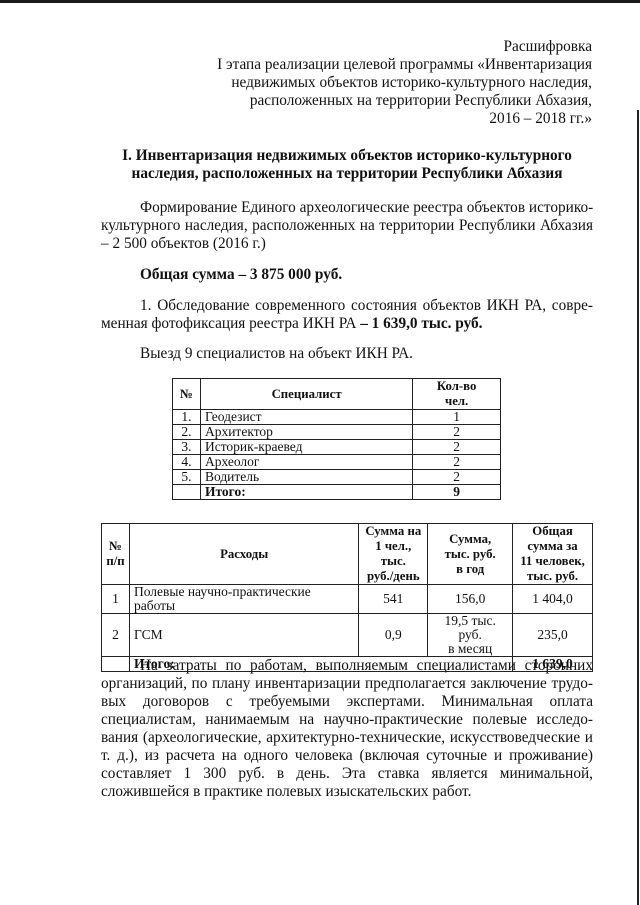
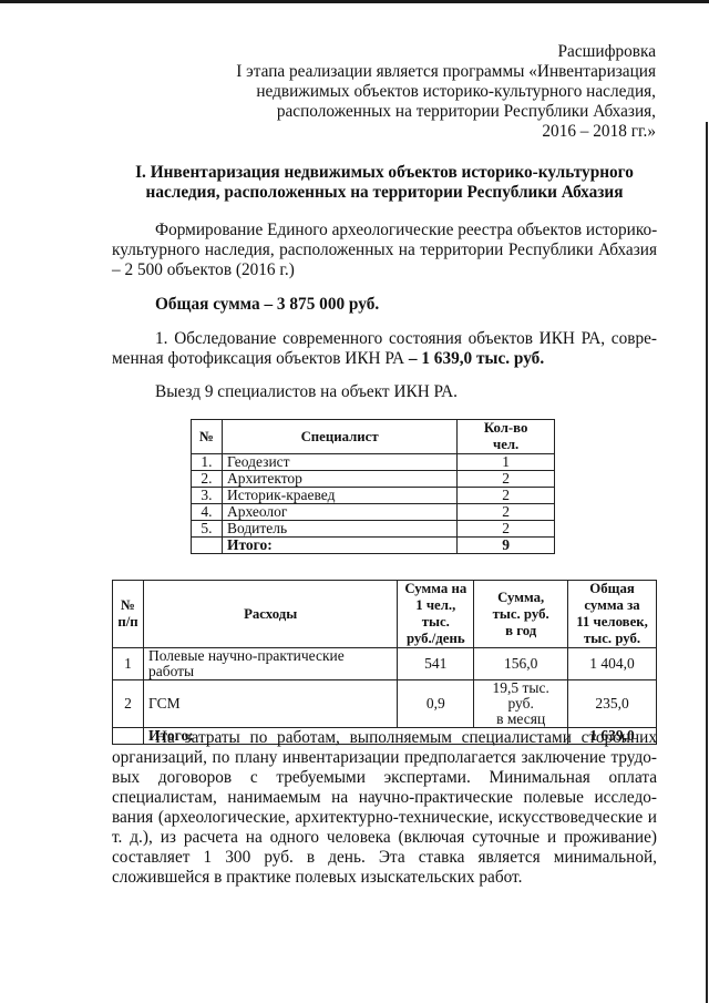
  Расшифровка
- I этапа реализации целевой программы «Инвентаризация
+ I этапа реализации является программы «Инвентаризация
  недвижимых объектов историко-культурного наследия,
  расположенных на территории Республики Абхазия,
  2016 – 2018 гг.»
  I. Инвентаризация недвижимых объектов историко-культурного
  наследия, расположенных на территории Республики Абхазия
  Формирование Единого археологические реестра объектов историко-
  культурного наследия, расположенных на территории Республики Абхазия
  – 2 500 объектов (2016 г.)
  Общая сумма – 3 875 000 руб.
  1. Обследование современного состояния объектов ИКН РА, совре-
- менная фотофиксация реестра ИКН РА – 1 639,0 тыс. руб.
+ менная фотофиксация объектов ИКН РА – 1 639,0 тыс. руб.
  Выезд 9 специалистов на объект ИКН РА.
  №	Специалист	Кол-во чел.
  1.	Геодезист	1
  2.	Архитектор	2
  3.	Историк-краевед	2
  4.	Археолог	2
  5.	Водитель	2
  	Итого:	9
  № п/п	Расходы	Сумма на 1 чел., тыс. руб./день	Сумма, тыс. руб. в год	Общая сумма за 11 человек, тыс. руб.
  1	Полевые научно-практические работы	541	156,0	1 404,0
  2	ГСМ	0,9	19,5 тыс. руб. в месяц	235,0
  	Итого:	1 639,0
  На затраты по работам, выполняемым специалистами сторонних
  организаций, по плану инвентаризации предполагается заключение трудо-
  вых договоров с требуемыми экспертами. Минимальная оплата
  специалистам, нанимаемым на научно-практические полевые исследо-
  вания (археологические, архитектурно-технические, искусствоведческие и
  т. д.), из расчета на одного человека (включая суточные и проживание)
  составляет 1 300 руб. в день. Эта ставка является минимальной,
  сложившейся в практике полевых изыскательских работ.
